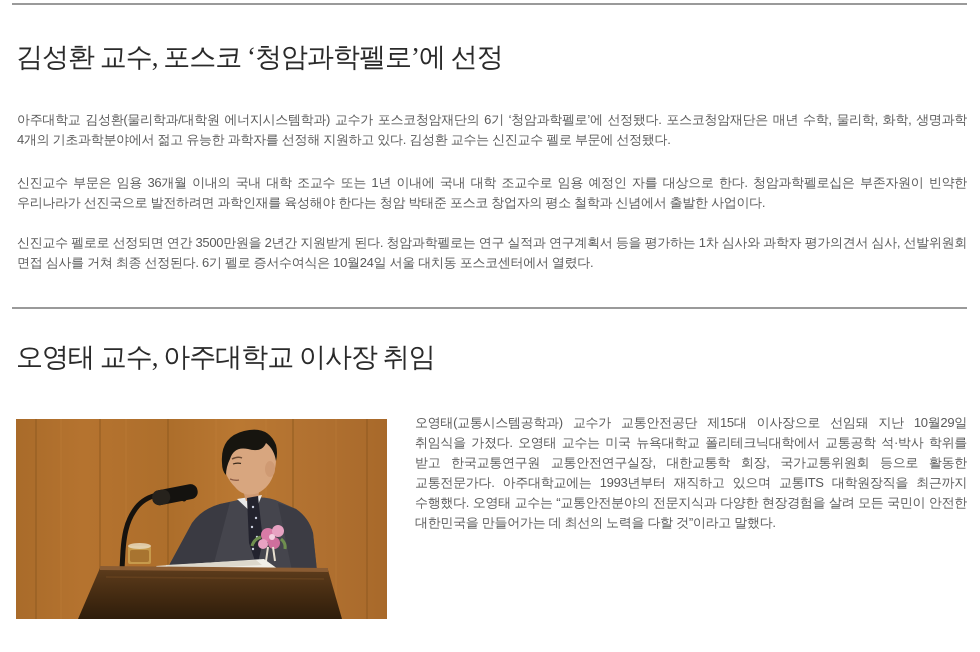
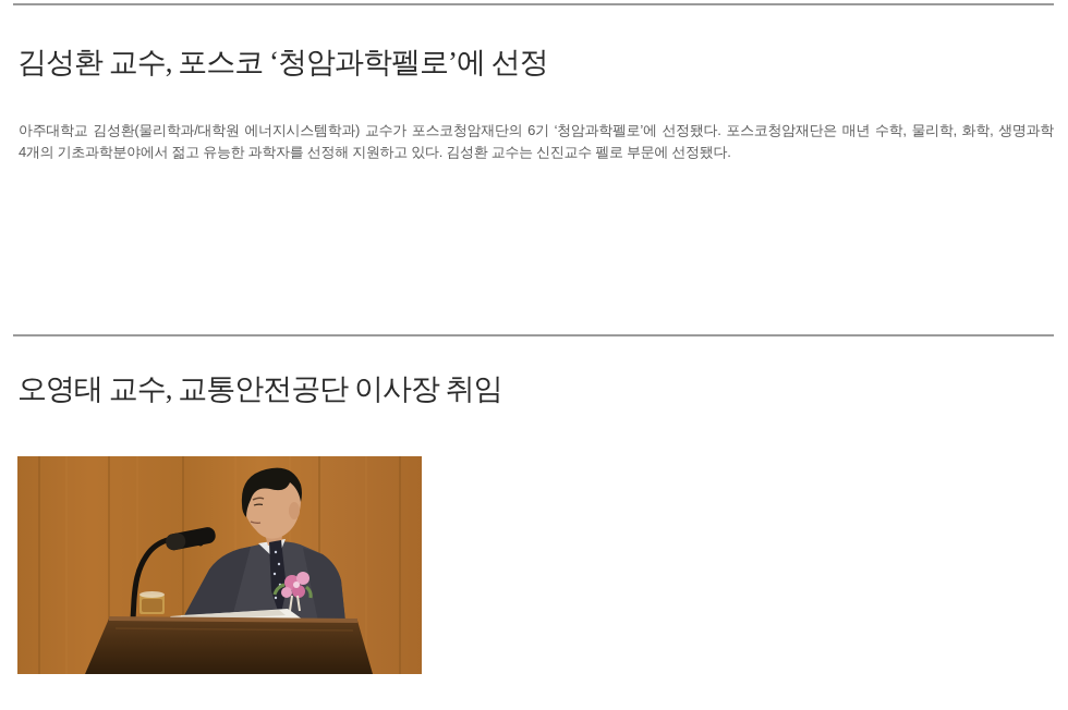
  김성환 교수, 포스코 ‘청암과학펠로’에 선정
  아주대학교 김성환(물리학과/대학원 에너지시스템학과) 교수가 포스코청암재단의 6기 ‘청암과학펠로’에 선정됐다. 포스코청암재단은 매년 수학, 물리학, 화학, 생명과학 4개의 기초과학분야에서 젊고 유능한 과학자를 선정해 지원하고 있다. 김성환 교수는 신진교수 펠로 부문에 선정됐다.
- 신진교수 부문은 임용 36개월 이내의 국내 대학 조교수 또는 1년 이내에 국내 대학 조교수로 임용 예정인 자를 대상으로 한다. 청암과학펠로십은 부존자원이 빈약한 우리나라가 선진국으로 발전하려면 과학인재를 육성해야 한다는 청암 박태준 포스코 창업자의 평소 철학과 신념에서 출발한 사업이다.
- 신진교수 펠로로 선정되면 연간 3500만원을 2년간 지원받게 된다. 청암과학펠로는 연구 실적과 연구계획서 등을 평가하는 1차 심사와 과학자 평가의견서 심사, 선발위원회 면접 심사를 거쳐 최종 선정된다. 6기 펠로 증서수여식은 10월24일 서울 대치동 포스코센터에서 열렸다.
- 오영태 교수, 아주대학교 이사장 취임
+ 오영태 교수, 교통안전공단 이사장 취임
- 오영태(교통시스템공학과) 교수가 교통안전공단 제15대 이사장으로 선임돼 지난 10월29일 취임식을 가졌다. 오영태 교수는 미국 뉴욕대학교 폴리테크닉대학에서 교통공학 석·박사 학위를 받고 한국교통연구원 교통안전연구실장, 대한교통학 회장, 국가교통위원회 등으로 활동한 교통전문가다. 아주대학교에는 1993년부터 재직하고 있으며 교통ITS 대학원장직을 최근까지 수행했다. 오영태 교수는 “교통안전분야의 전문지식과 다양한 현장경험을 살려 모든 국민이 안전한 대한민국을 만들어가는 데 최선의 노력을 다할 것”이라고 말했다.
